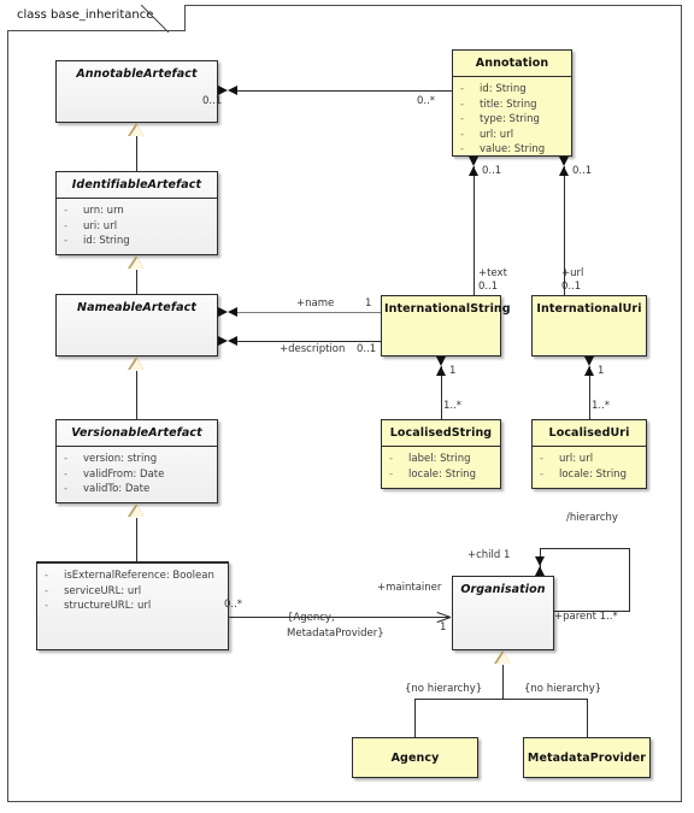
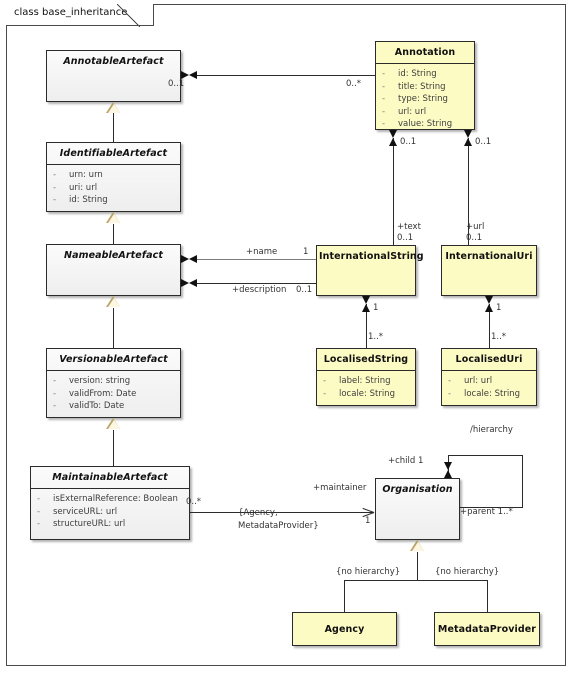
  class base_inheritan
  AnnotableArtefact
  IdentifiableArtefact
  -
  urn: urn
  -
  uri: url
  -
  id: String
  NameableArtefact
  VersionableArtefact
  -
  version: string
  -
  validFrom: Date
  -
  validTo: Date
+ MaintainableArtefact
  -
  isExternalReference: Boolean
  -
  serviceURL: url
  -
  structureURL: url
  Annotation
  -
  id: String
  -
  title: String
  -
  type: String
  -
  url: url
  -
  value: String
  InternationalString
  InternationalUri
  LocalisedString
  -
  label: String
  -
  locale: String
  LocalisedUri
  -
  url: url
  -
  locale: String
  Organisation
  Agency
  MetadataProvider
  0..1
  0..*
  0..1
  +text
  0..1
  0..1
  +url
  0..1
  +name
  1
  +description
  0..1
  1
  1..*
  1
  1..*
  0..*
  +maintainer
  1
  {Agency,
  MetadataProvider}
  /hierarchy
  +child 1
  +parent 1..*
  {no hierarchy}
  {no hierarchy}
